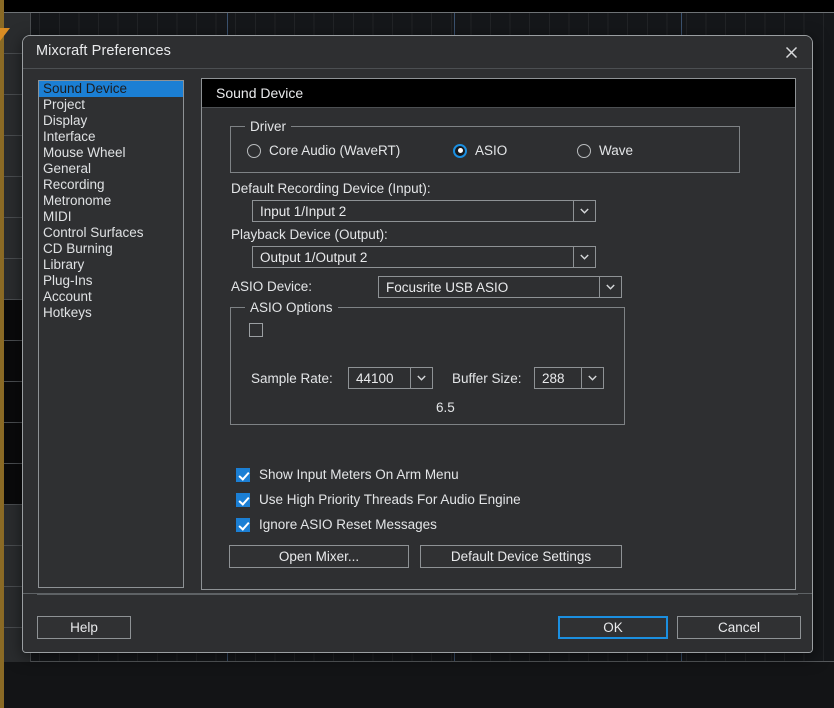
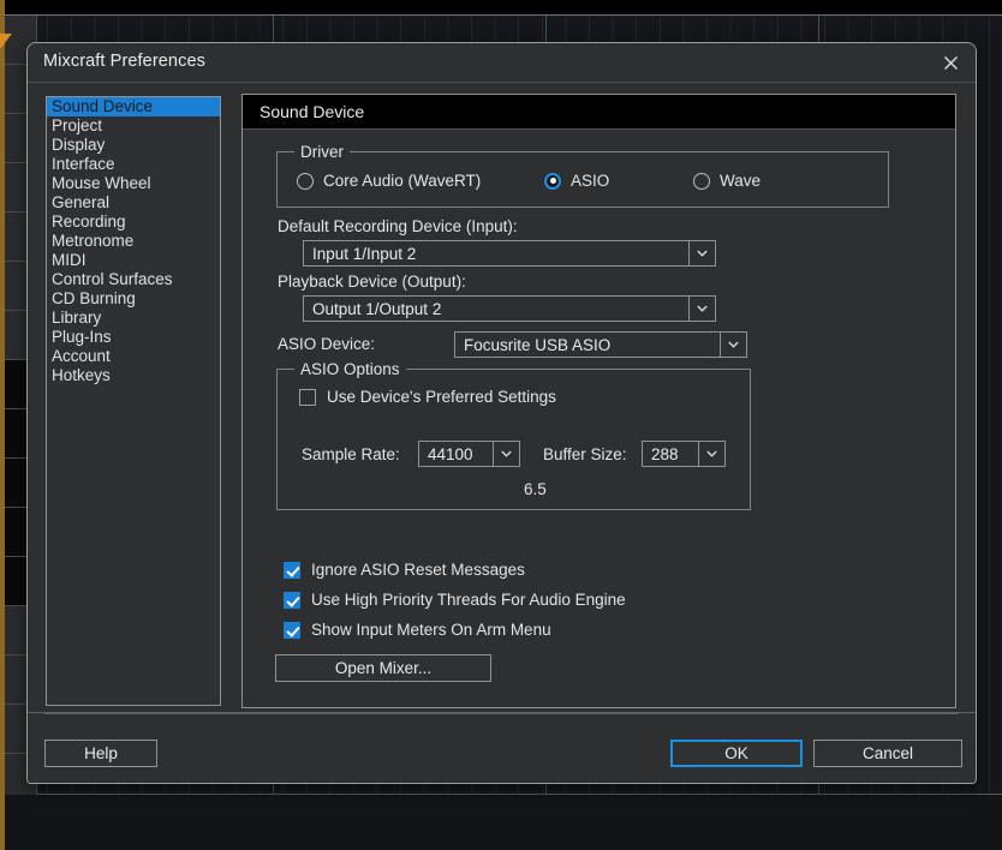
  Mixcraft Preferences
  Sound Device
  Project
  Display
  Interface
  Mouse Wheel
  General
  Recording
  Metronome
  MIDI
  Control Surfaces
  CD Burning
  Library
  Plug-Ins
  Account
  Hotkeys
  Sound Device
  Driver
  Core Audio (WaveRT)
  ASIO
  Wave
  Default Recording Device (Input):
  Input 1/Input 2
  Playback Device (Output):
  Output 1/Output 2
  ASIO Device:
  Focusrite USB ASIO
  ASIO Options
+ Use Device's Preferred Settings
  Sample Rate:
  44100
  Buffer Size:
  288
  6.5
- Show Input Meters On Arm Menu
+ Ignore ASIO Reset Messages
  Use High Priority Threads For Audio Engine
- Ignore ASIO Reset Messages
+ Show Input Meters On Arm Menu
  Open Mixer...
- Default Device Settings
  Help
  OK
  Cancel
